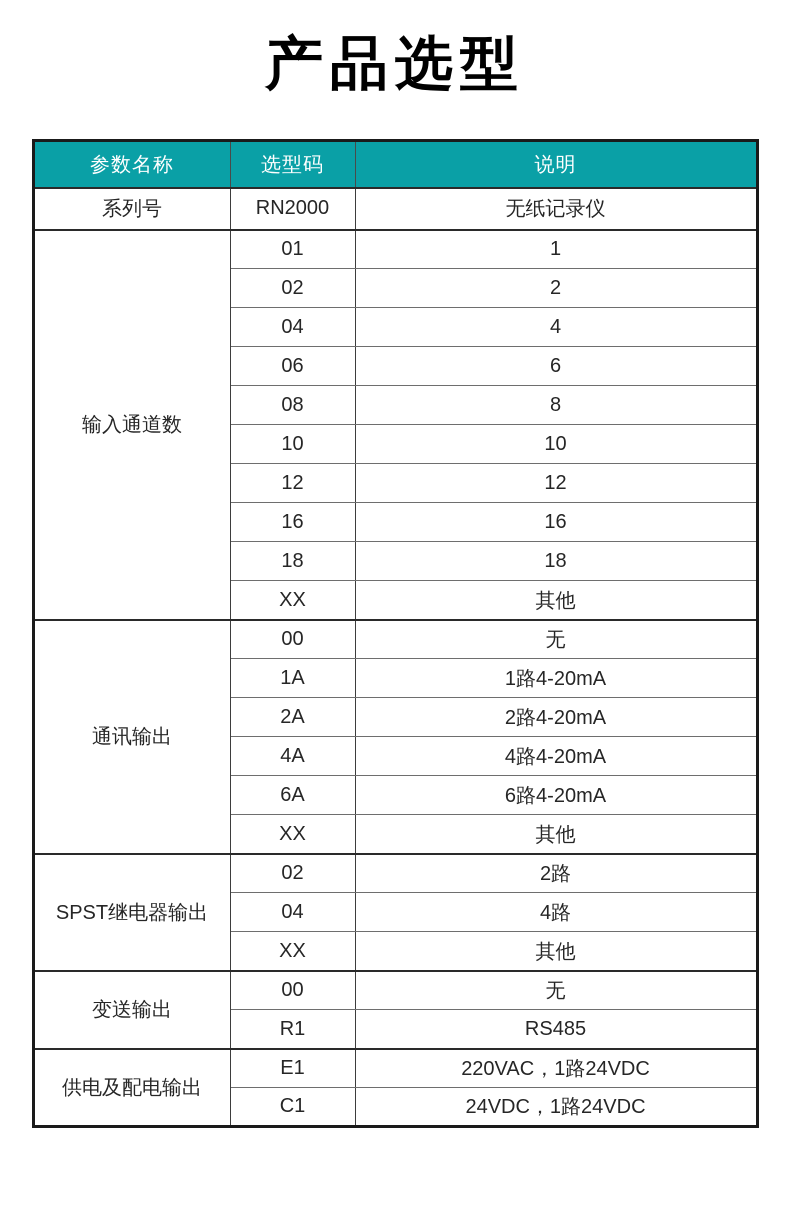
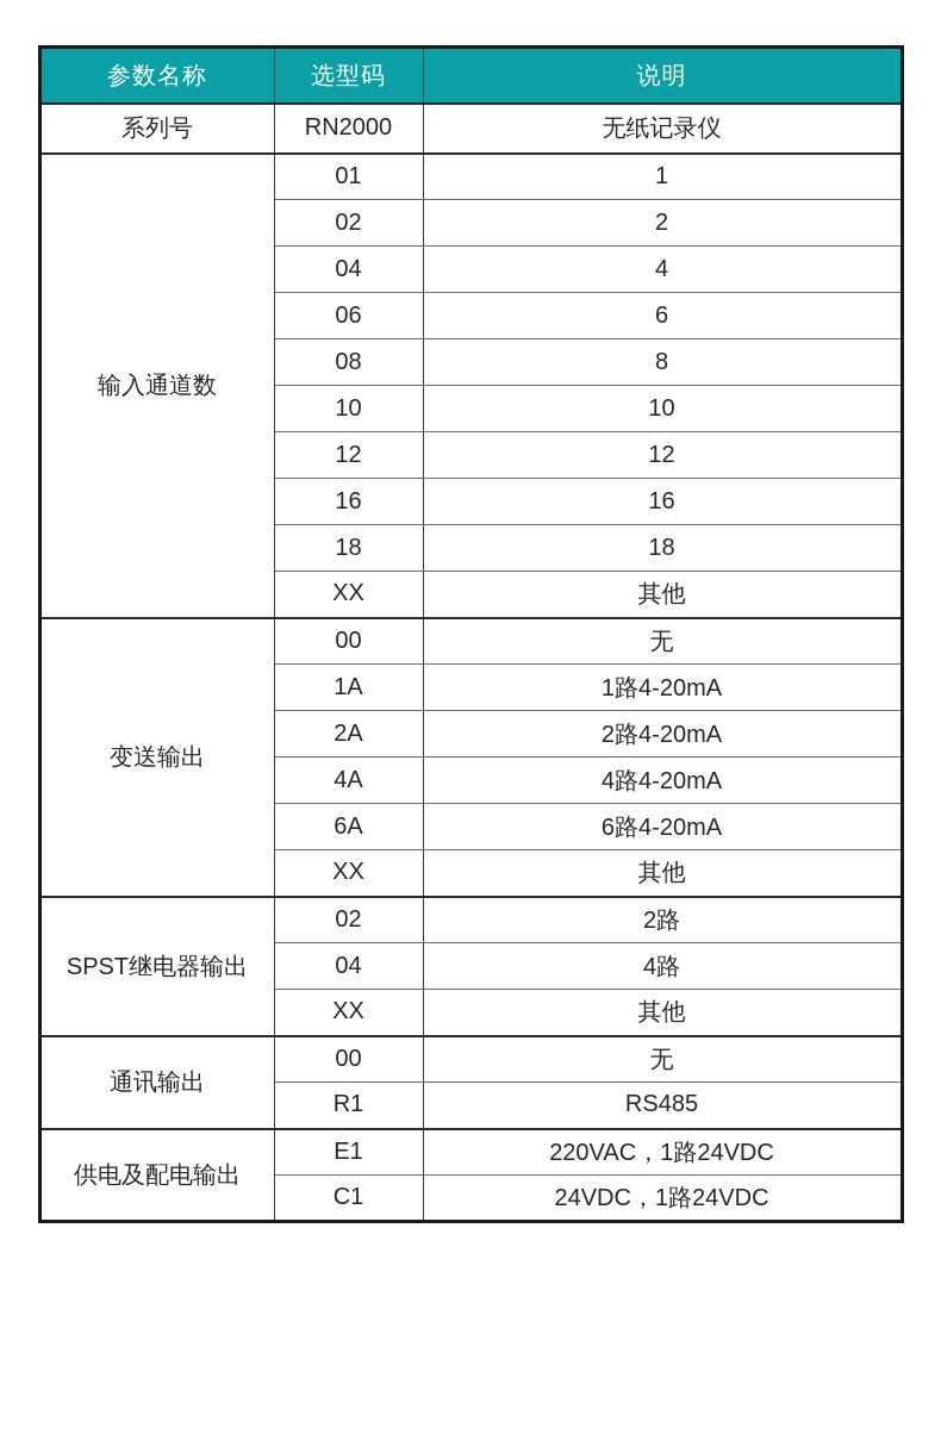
- 产品选型
  参数名称	选型码	说明
  系列号	RN2000	无纸记录仪
  输入通道数	01	1
  02	2
  04	4
  06	6
  08	8
  10	10
  12	12
  16	16
  18	18
  XX	其他
- 通讯输出	00	无
+ 变送输出	00	无
  1A	1路4-20mA
  2A	2路4-20mA
  4A	4路4-20mA
  6A	6路4-20mA
  XX	其他
  SPST继电器输出	02	2路
  04	4路
  XX	其他
- 变送输出	00	无
+ 通讯输出	00	无
  R1	RS485
  供电及配电输出	E1	220VAC，1路24VDC
  C1	24VDC，1路24VDC
